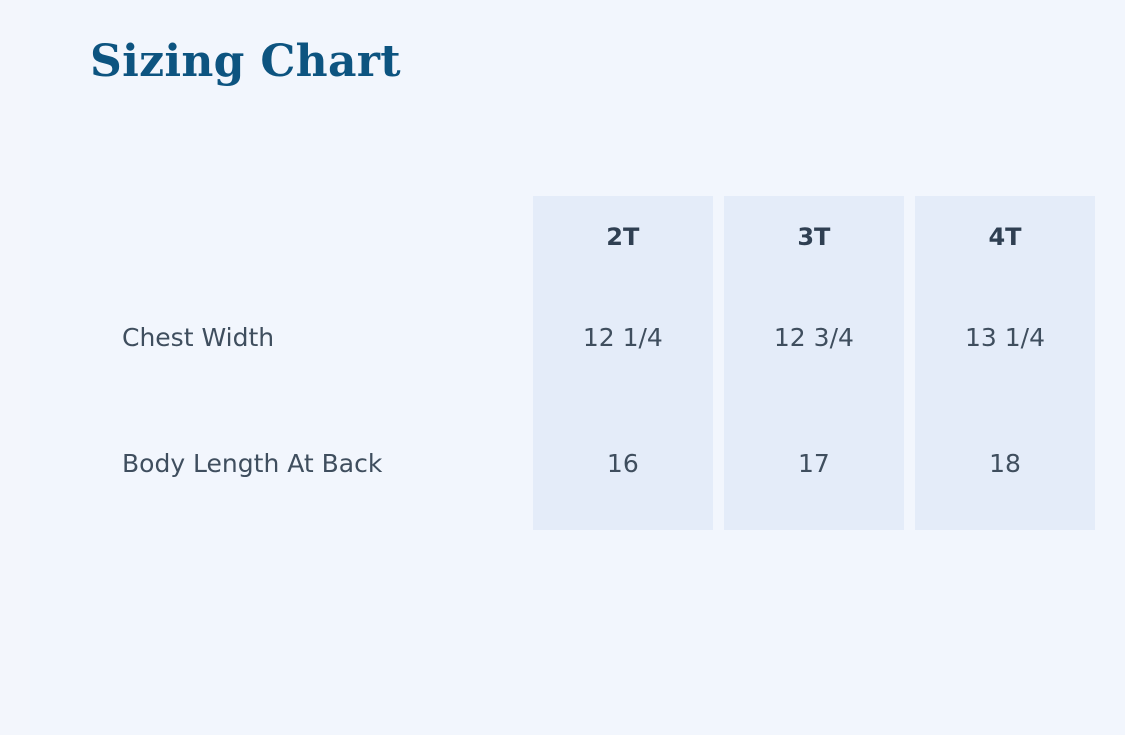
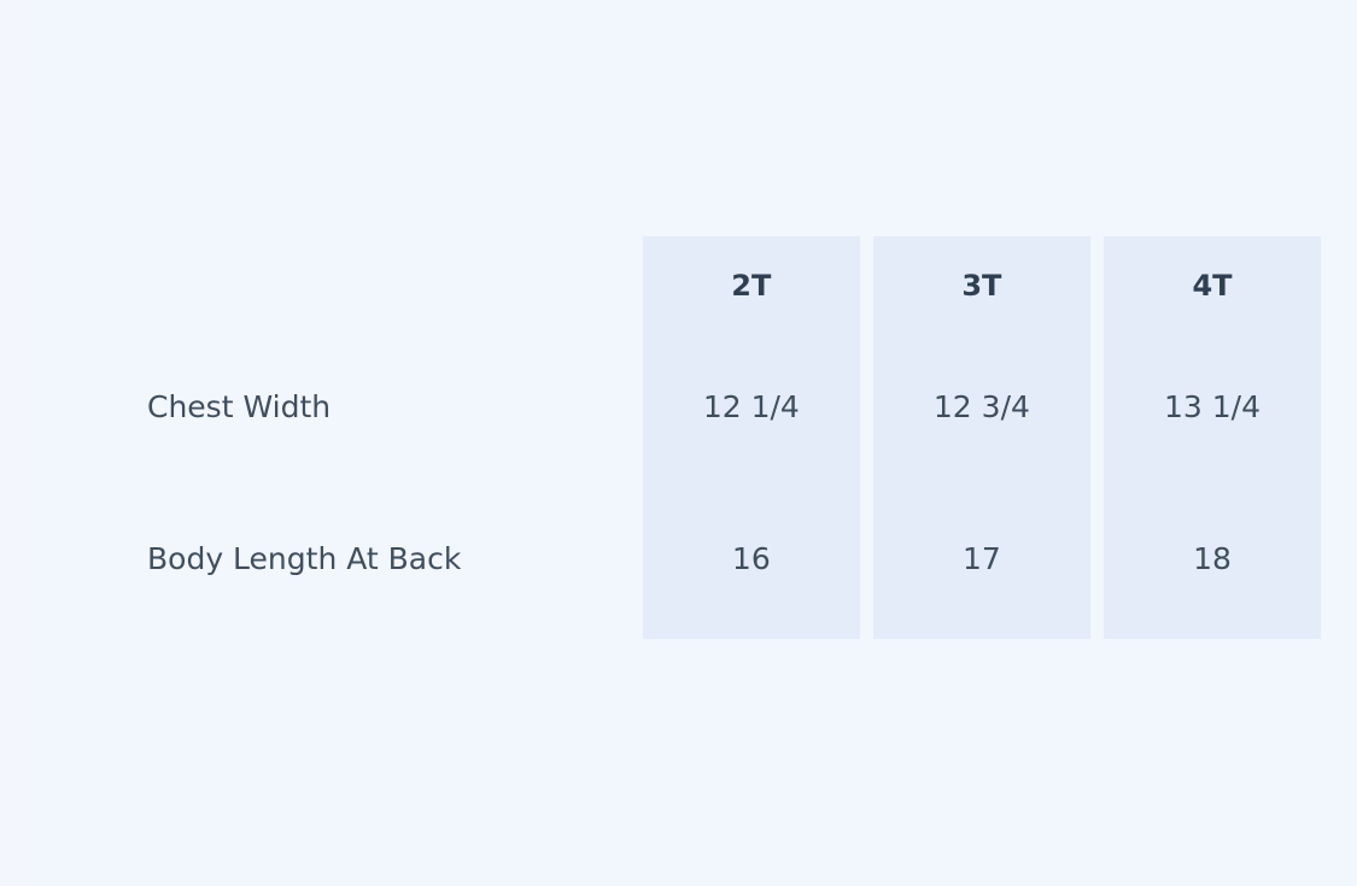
- Sizing Chart
  	2T		3T		4T
  Chest Width	12 1/4		12 3/4		13 1/4
  Body Length At Back	16		17		18
